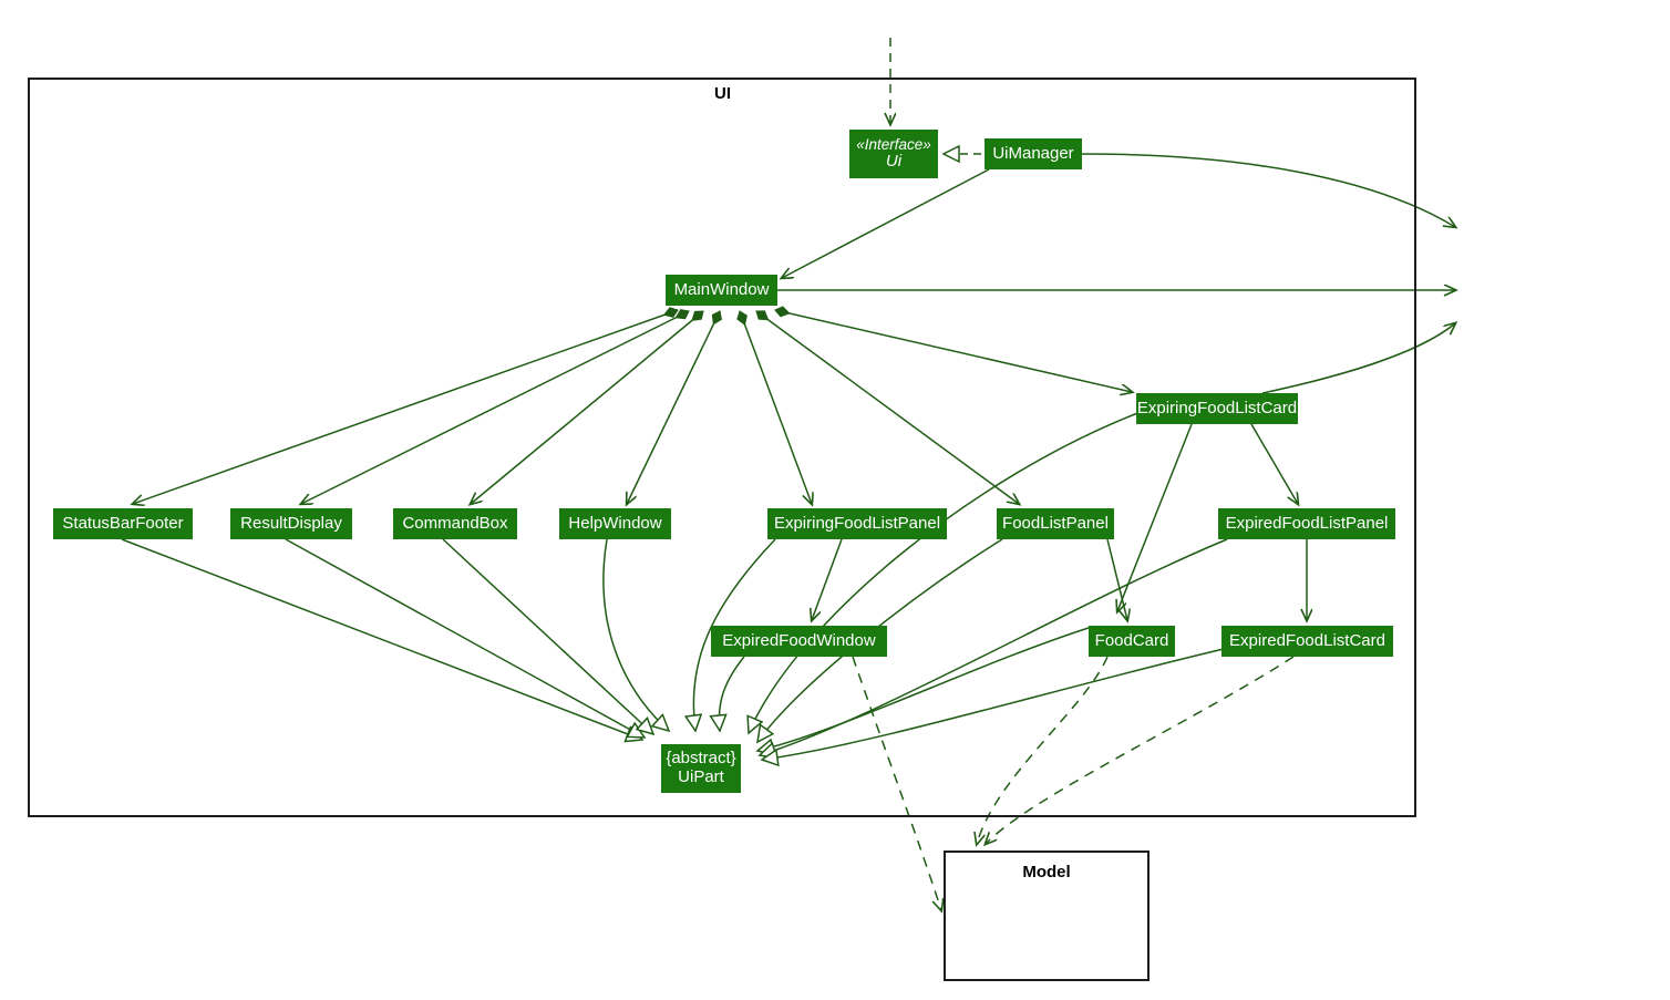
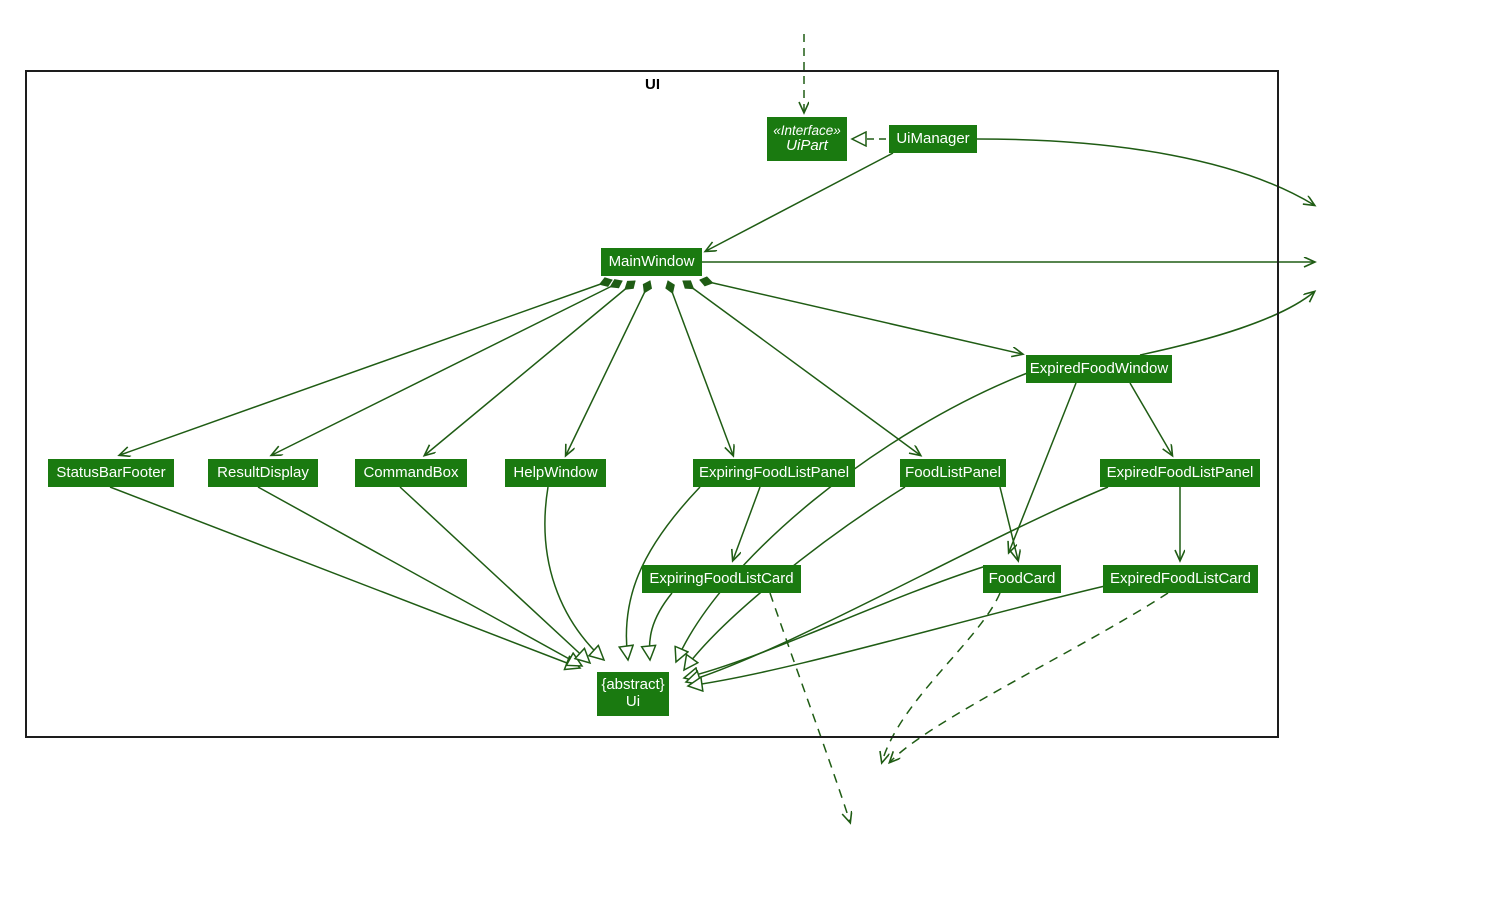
  UI
- Model
  «Interface»
- Ui
+ UiPart
  UiManager
  MainWindow
- ExpiringFoodListCard
+ ExpiredFoodWindow
  StatusBarFooter
  ResultDisplay
  CommandBox
  HelpWindow
  ExpiringFoodListPanel
  FoodListPanel
  ExpiredFoodListPanel
- ExpiredFoodWindow
+ ExpiringFoodListCard
  FoodCard
  ExpiredFoodListCard
  {abstract}
- UiPart
+ Ui
